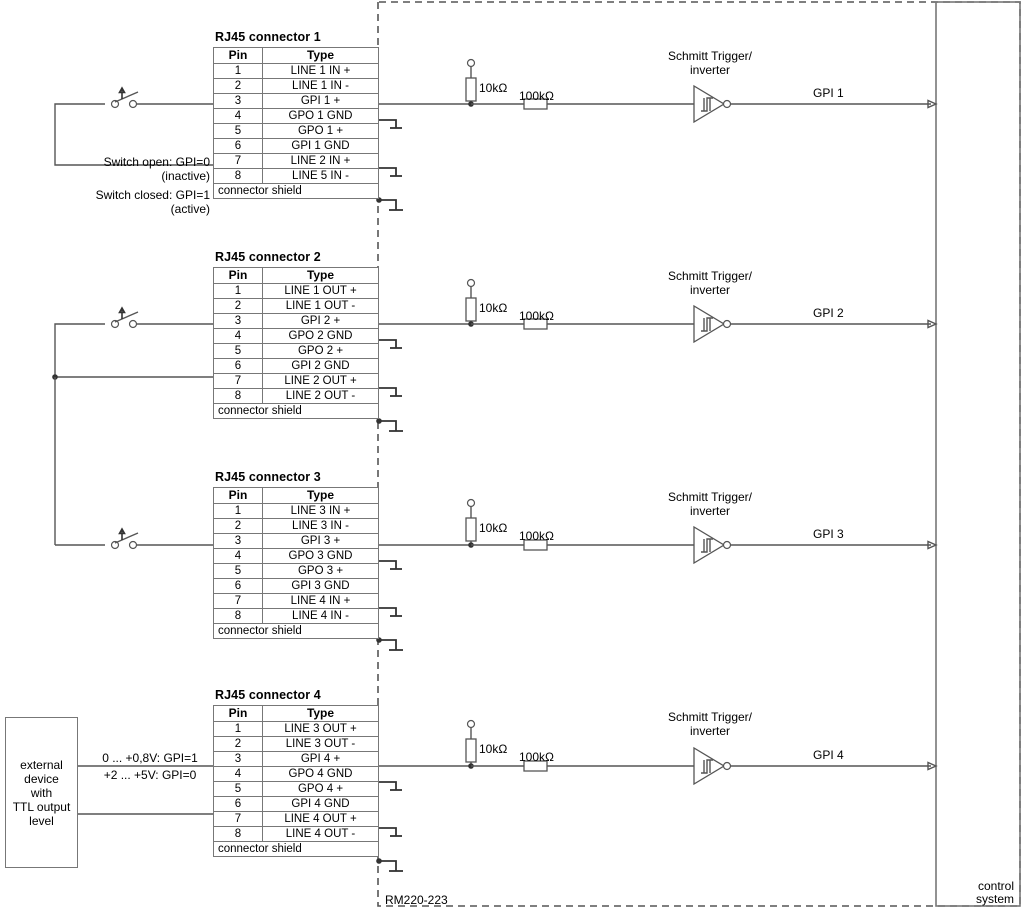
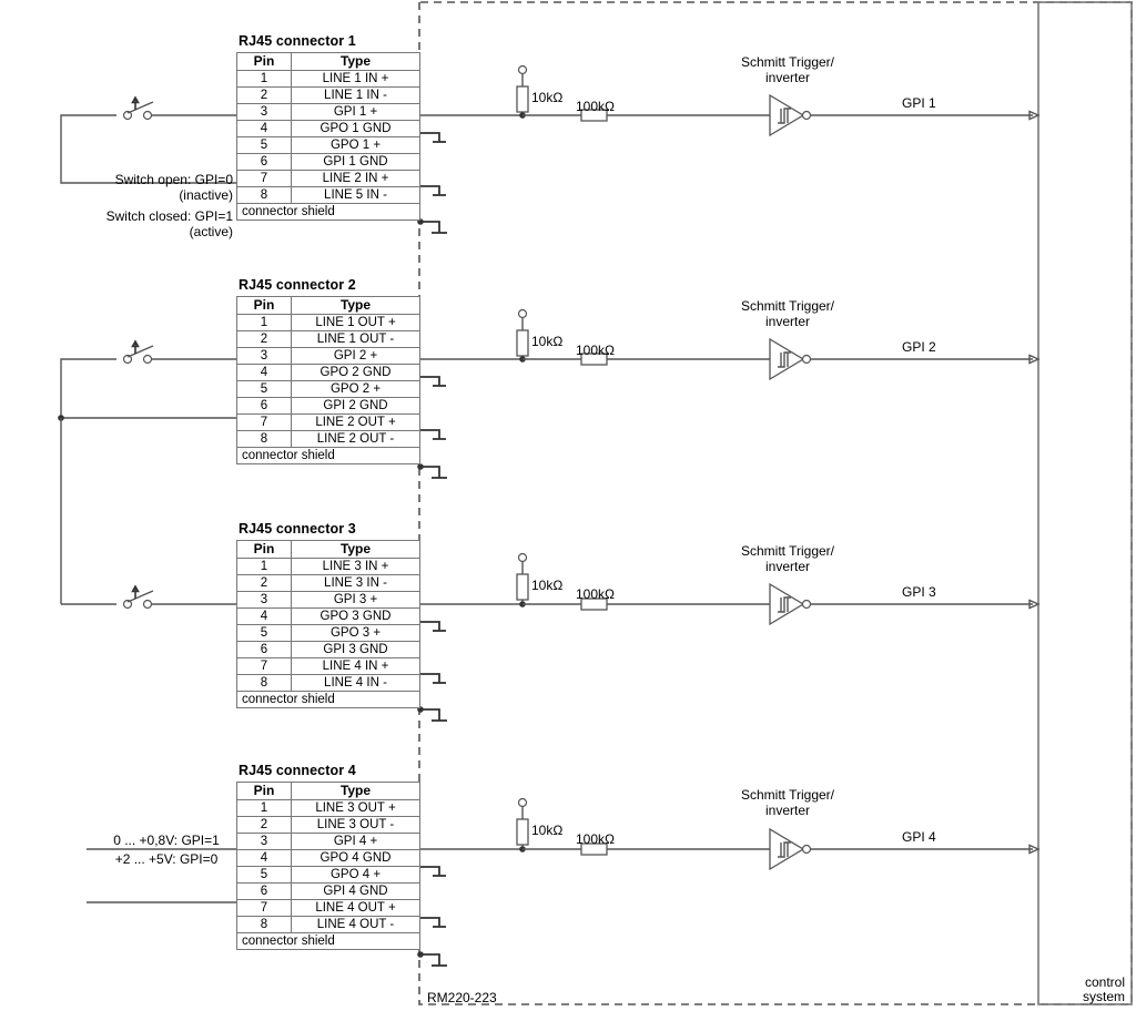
  RJ45 connector 1
  Pin	Type
  1	LINE 1 IN +
  2	LINE 1 IN -
  3	GPI 1 +
  4	GPO 1 GND
  5	GPO 1 +
  6	GPI 1 GND
  7	LINE 2 IN +
  8	LINE 5 IN -
  connector shield
  RJ45 connector 2
  Pin	Type
  1	LINE 1 OUT +
  2	LINE 1 OUT -
  3	GPI 2 +
  4	GPO 2 GND
  5	GPO 2 +
  6	GPI 2 GND
  7	LINE 2 OUT +
  8	LINE 2 OUT -
  connector shield
  RJ45 connector 3
  Pin	Type
  1	LINE 3 IN +
  2	LINE 3 IN -
  3	GPI 3 +
  4	GPO 3 GND
  5	GPO 3 +
  6	GPI 3 GND
  7	LINE 4 IN +
  8	LINE 4 IN -
  connector shield
  RJ45 connector 4
  Pin	Type
  1	LINE 3 OUT +
  2	LINE 3 OUT -
  3	GPI 4 +
  4	GPO 4 GND
  5	GPO 4 +
  6	GPI 4 GND
  7	LINE 4 OUT +
  8	LINE 4 OUT -
  connector shield
  Switch open: GPI=0
  (inactive)
  Switch closed: GPI=1
  (active)
  10kΩ
  100kΩ
  Schmitt Trigger/
  inverter
  GPI 1
  10kΩ
  100kΩ
  Schmitt Trigger/
  inverter
  GPI 2
  10kΩ
  100kΩ
  Schmitt Trigger/
  inverter
  GPI 3
  10kΩ
  100kΩ
  Schmitt Trigger/
  inverter
  GPI 4
- external
- device
- with
- TTL output
- level
  0 ... +0,8V: GPI=1
  +2 ... +5V: GPI=0
  RM220-223
  control
  system
